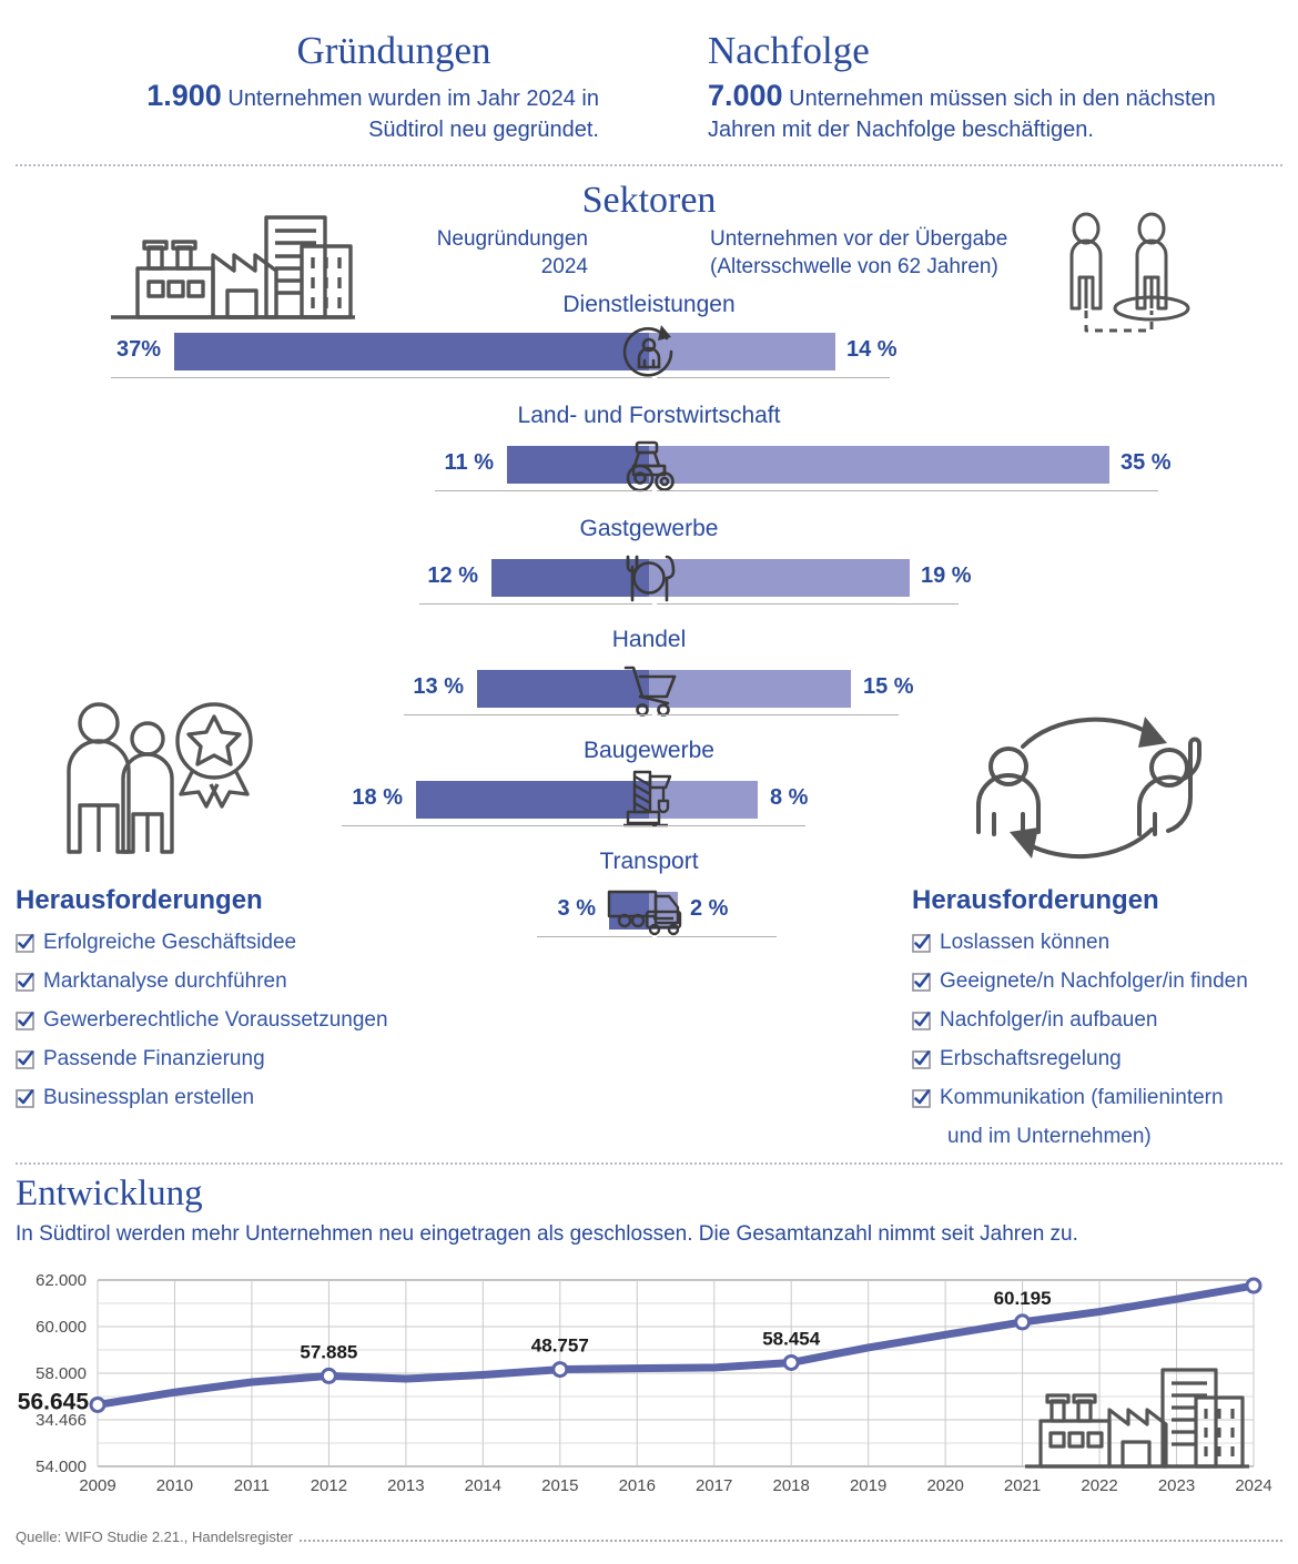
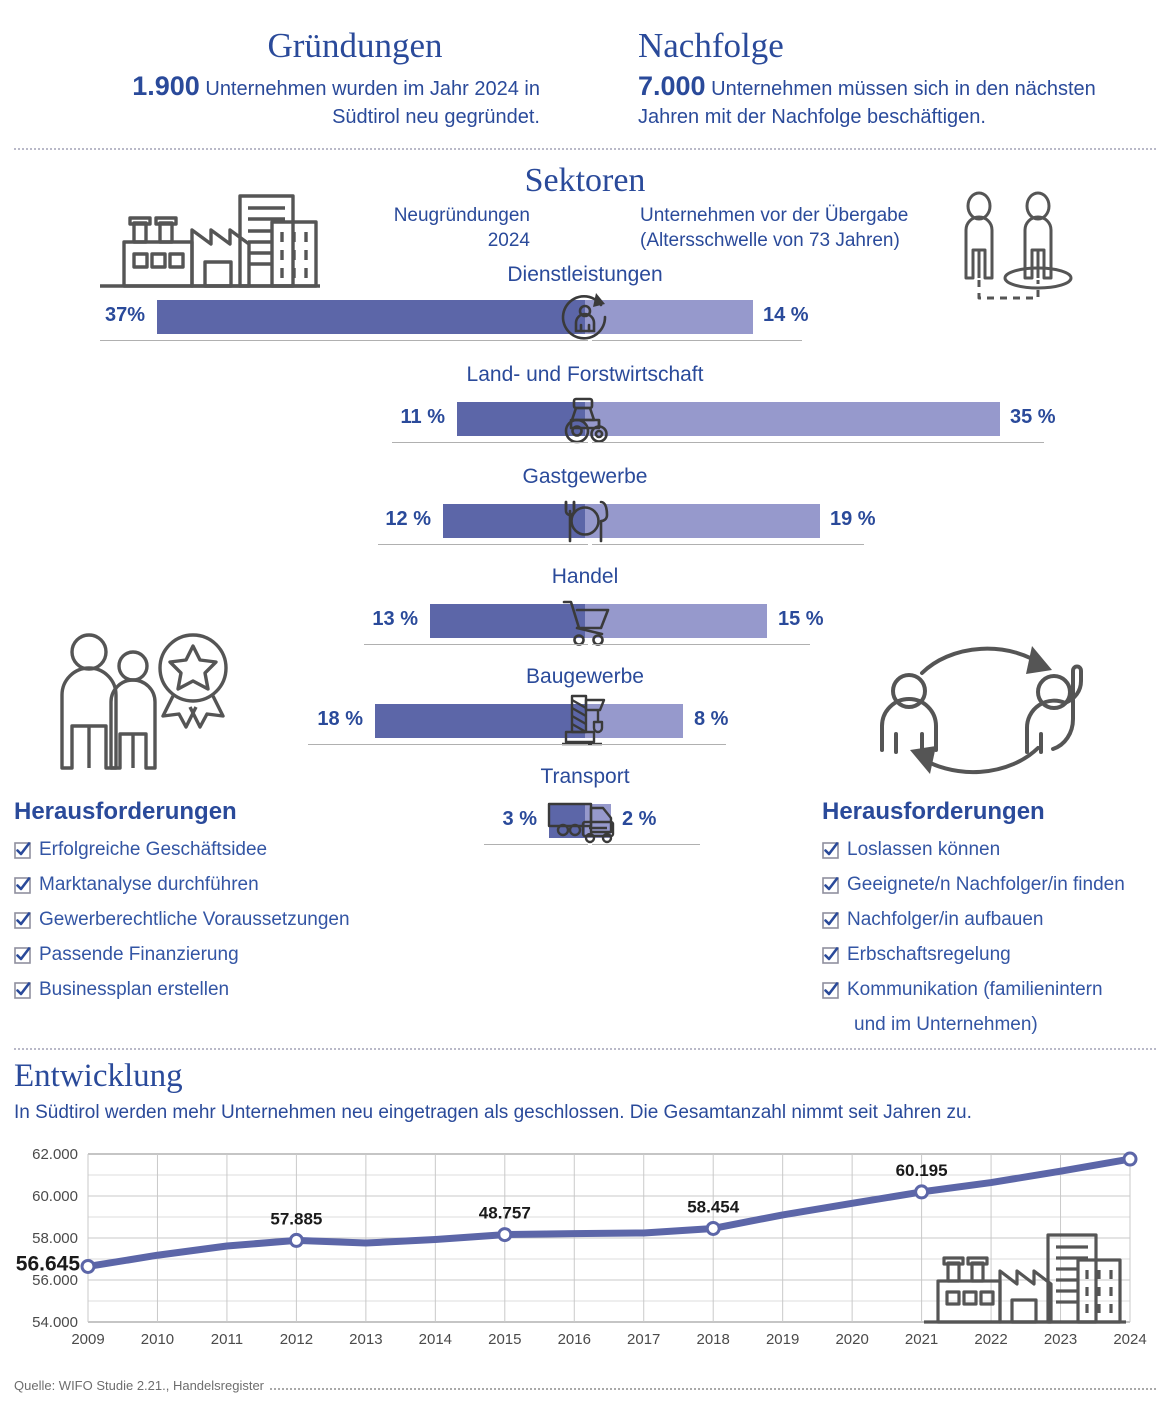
  Gründungen
  1.900 Unternehmen wurden im Jahr 2024 in Südtirol neu gegründet.
  Nachfolge
  7.000 Unternehmen müssen sich in den nächsten Jahren mit der Nachfolge beschäftigen.
  Sektoren
  Neugründungen
  2024
  Unternehmen vor der Übergabe
- (Altersschwelle von 62 Jahren)
+ (Altersschwelle von 73 Jahren)
  Dienstleistungen
  37%
  14 %
  Land- und Forstwirtschaft
  11 %
  35 %
  Gastgewerbe
  12 %
  19 %
  Handel
  13 %
  15 %
  Baugewerbe
  18 %
  8 %
  Transport
  3 %
  2 %
  Herausforderungen
  Erfolgreiche Geschäftsidee
  Marktanalyse durchführen
  Gewerberechtliche Voraussetzungen
  Passende Finanzierung
  Businessplan erstellen
  Herausforderungen
  Loslassen können
  Geeignete/n Nachfolger/in finden
  Nachfolger/in aufbauen
  Erbschaftsregelung
  Kommunikation (familienintern
  und im Unternehmen)
  Entwicklung
  In Südtirol werden mehr Unternehmen neu eingetragen als geschlossen. Die Gesamtanzahl nimmt seit Jahren zu.
  54.000
- 34.466
+ 56.000
  58.000
  60.000
  62.000
  2009
  2010
  2011
  2012
  2013
  2014
  2015
  2016
  2017
  2018
  2019
  2020
  2021
  2022
  2023
  2024
  56.645
  57.885
  48.757
  58.454
  60.195
  Quelle: WIFO Studie 2.21., Handelsregister
